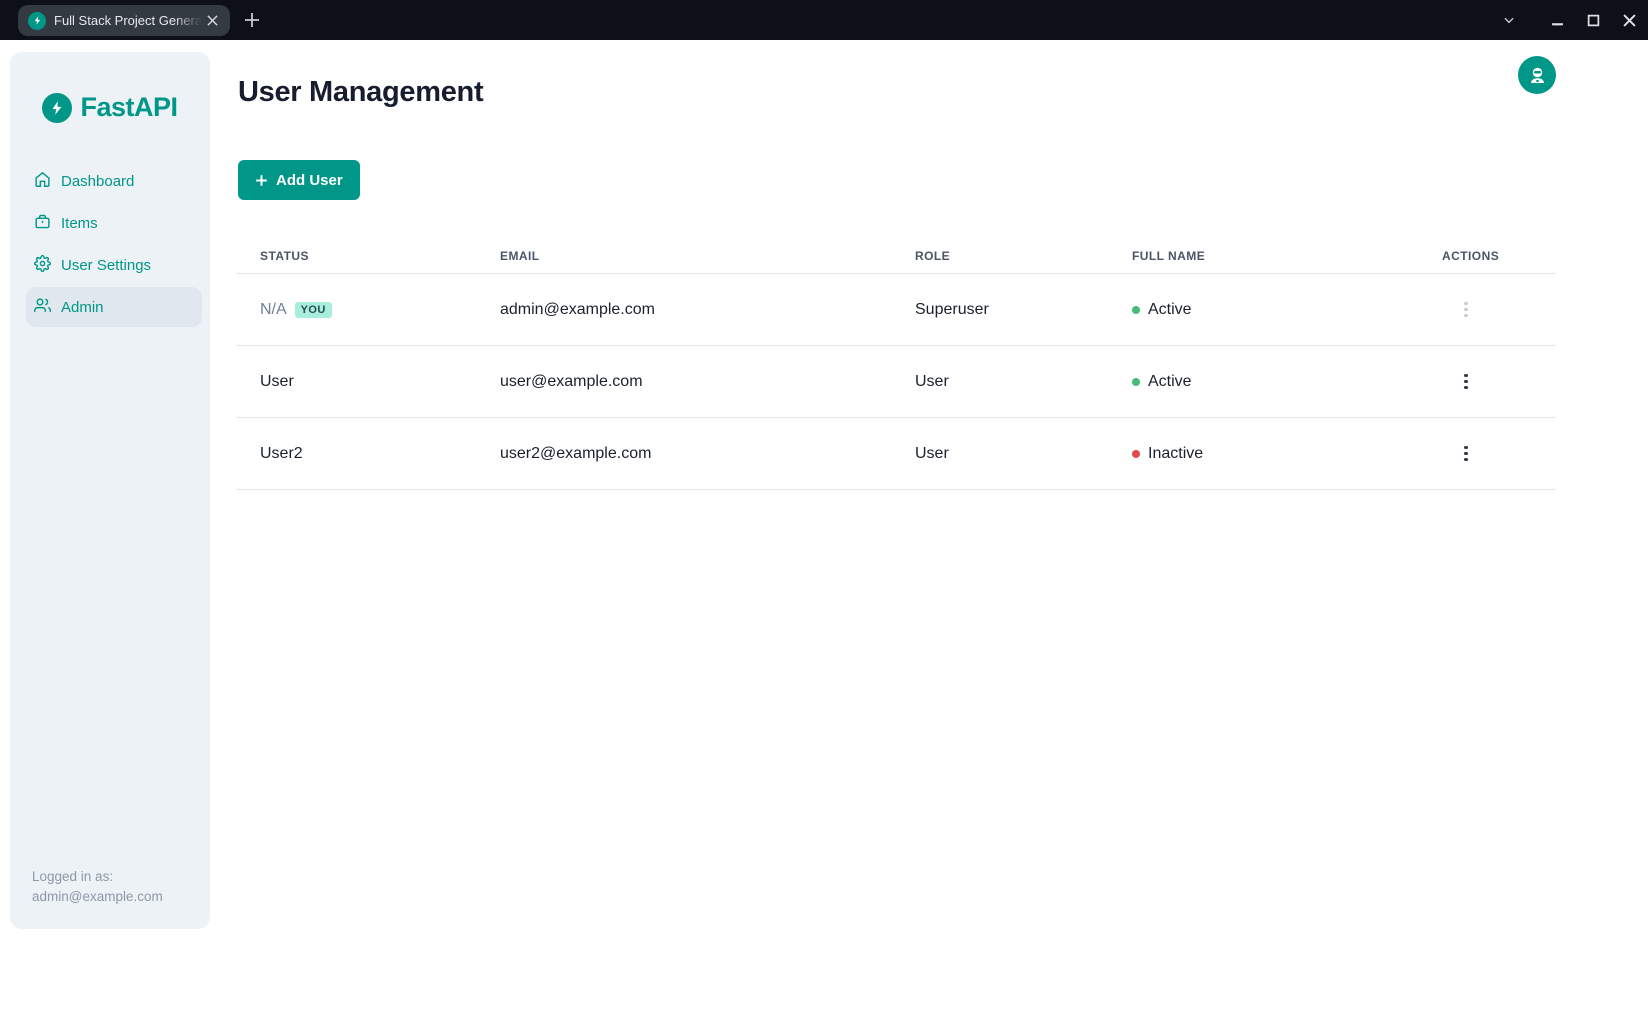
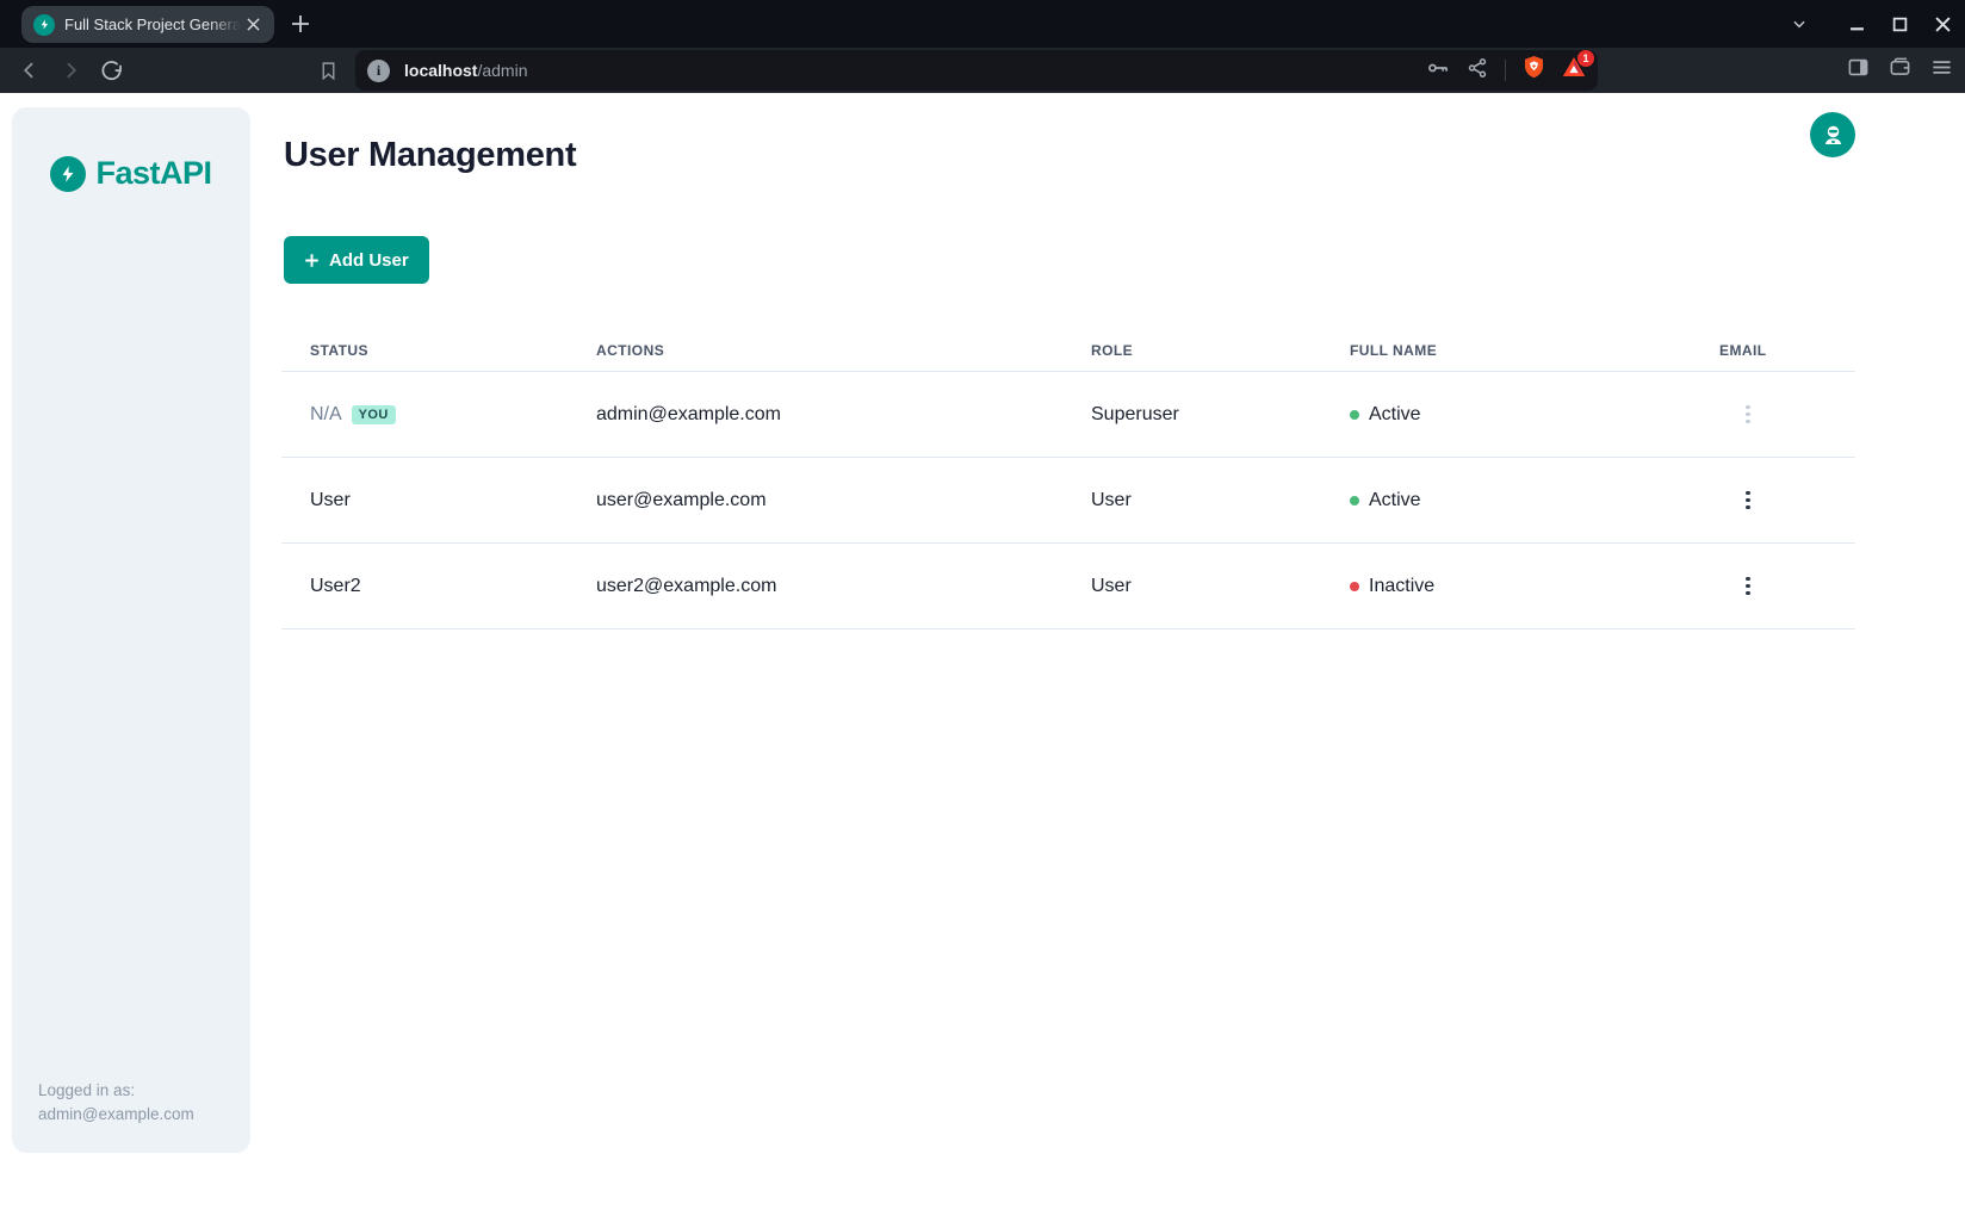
  Full Stack Project Genera
+ i
+ localhost/admin
+ 1
  FastAPI
- Dashboard
- Items
- User Settings
- Admin
  Logged in as:
  admin@example.com
  User Management
  Add User
  STATUS
- EMAIL
+ ACTIONS
  ROLE
  FULL NAME
- ACTIONS
+ EMAIL
  N/A
  YOU
  admin@example.com
  Superuser
  Active
  User
  user@example.com
  User
  Active
  User2
  user2@example.com
  User
  Inactive
